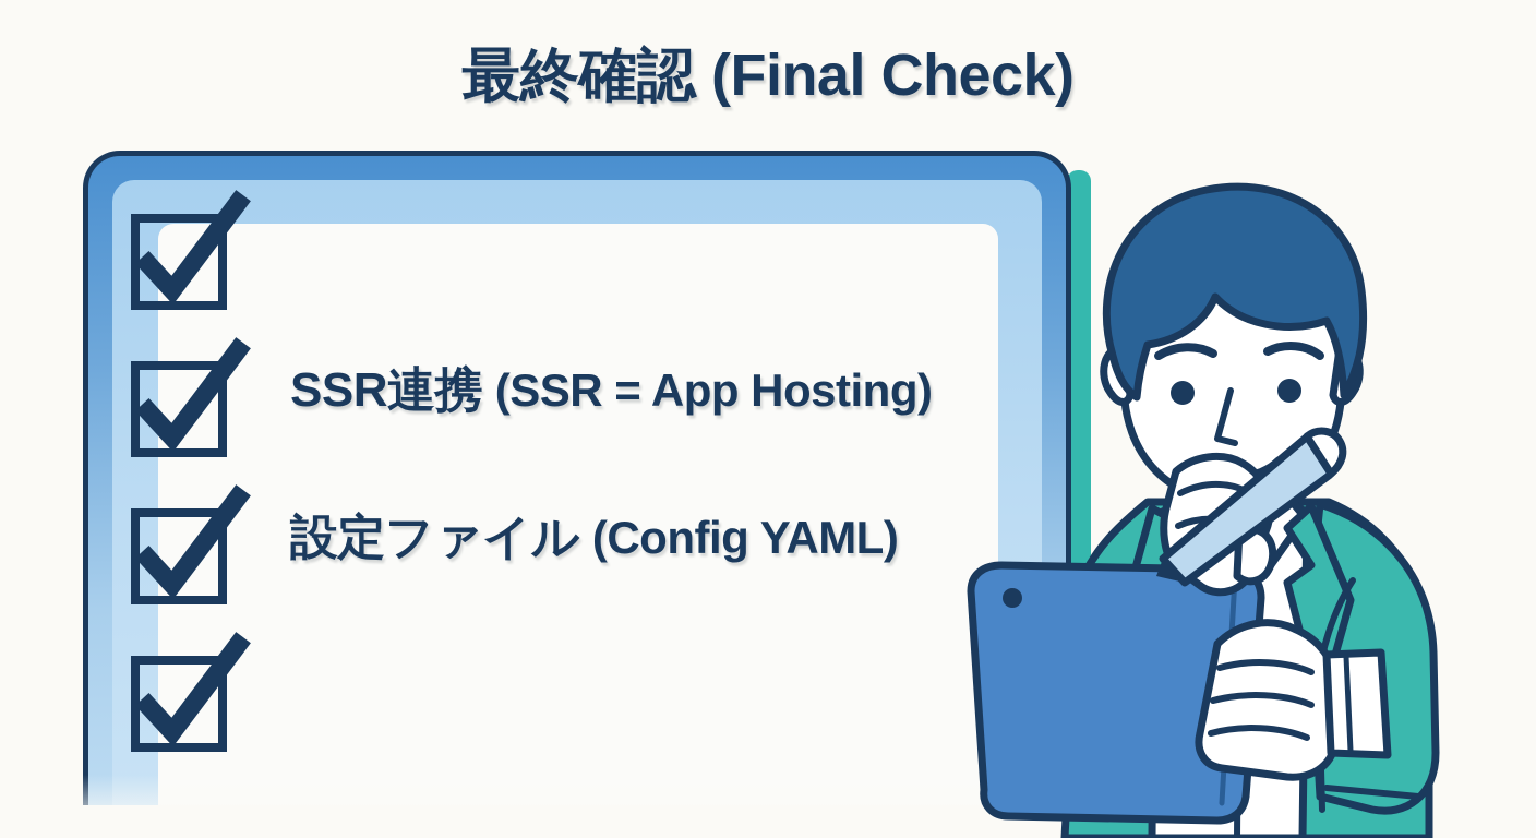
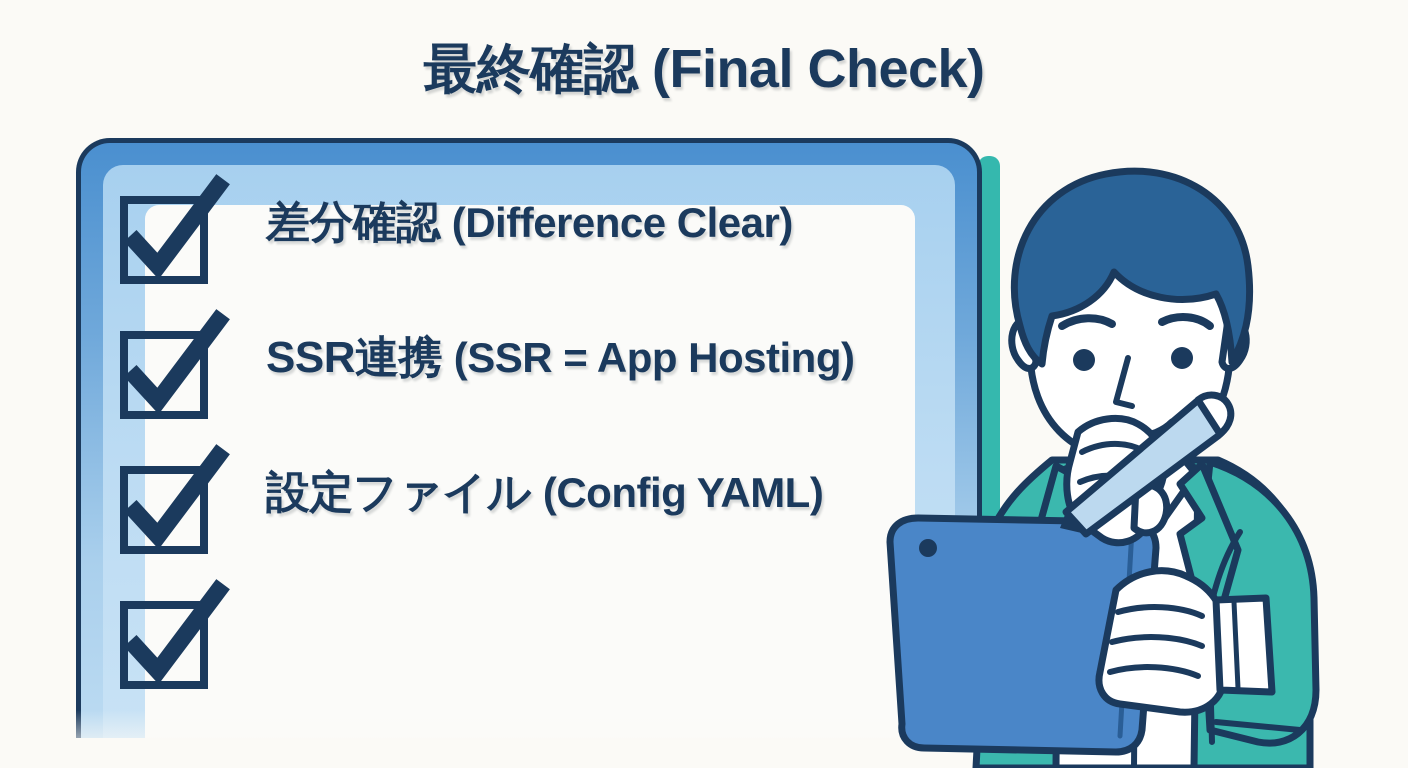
  最終確認 (Final Check)
+ 差分確認 (Difference Clear)
  SSR連携 (SSR = App Hosting)
  設定ファイル (Config YAML)
